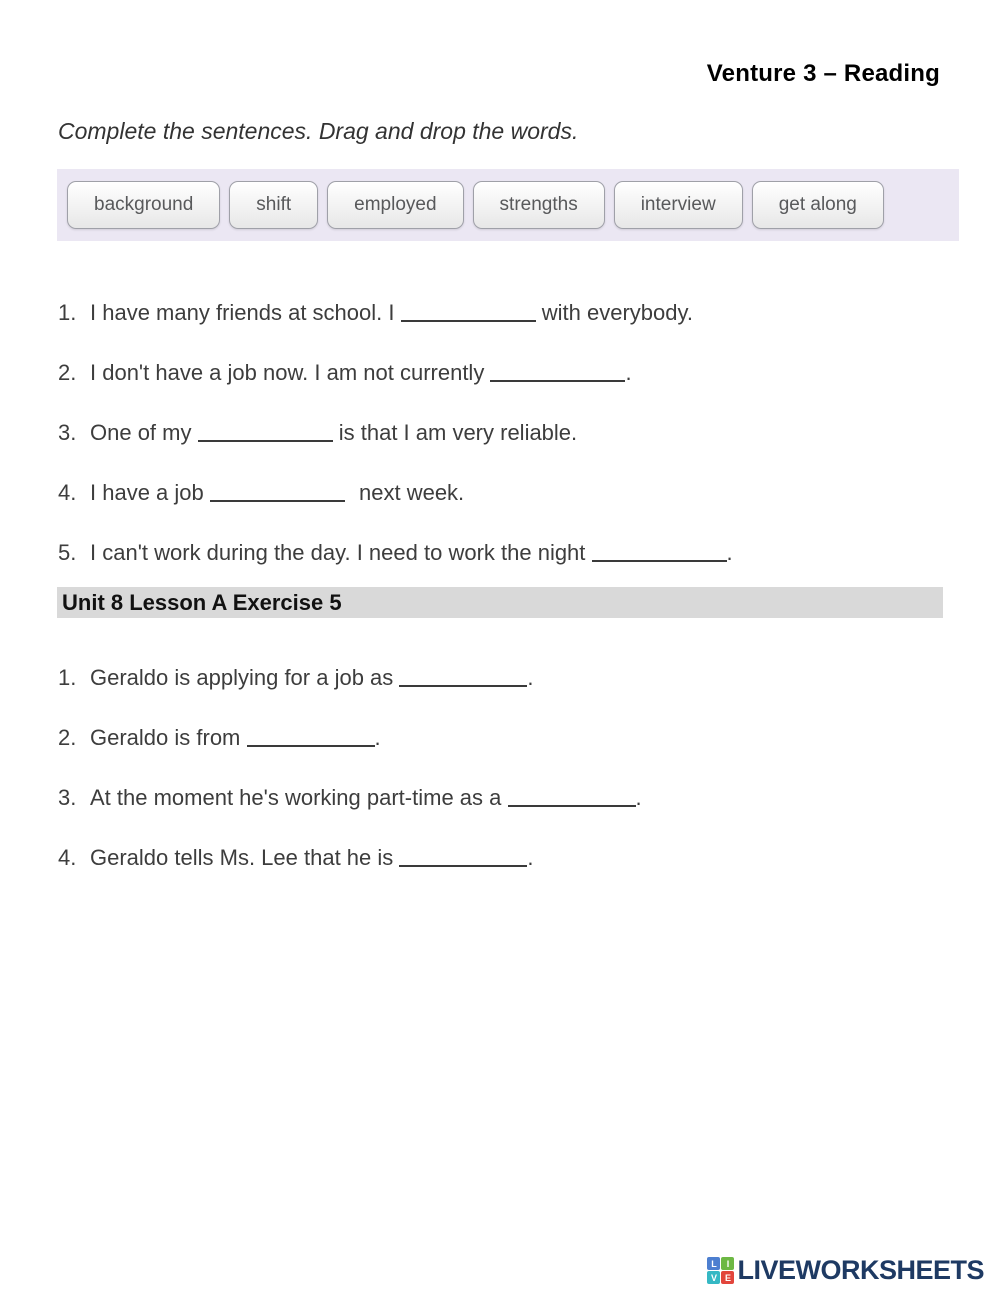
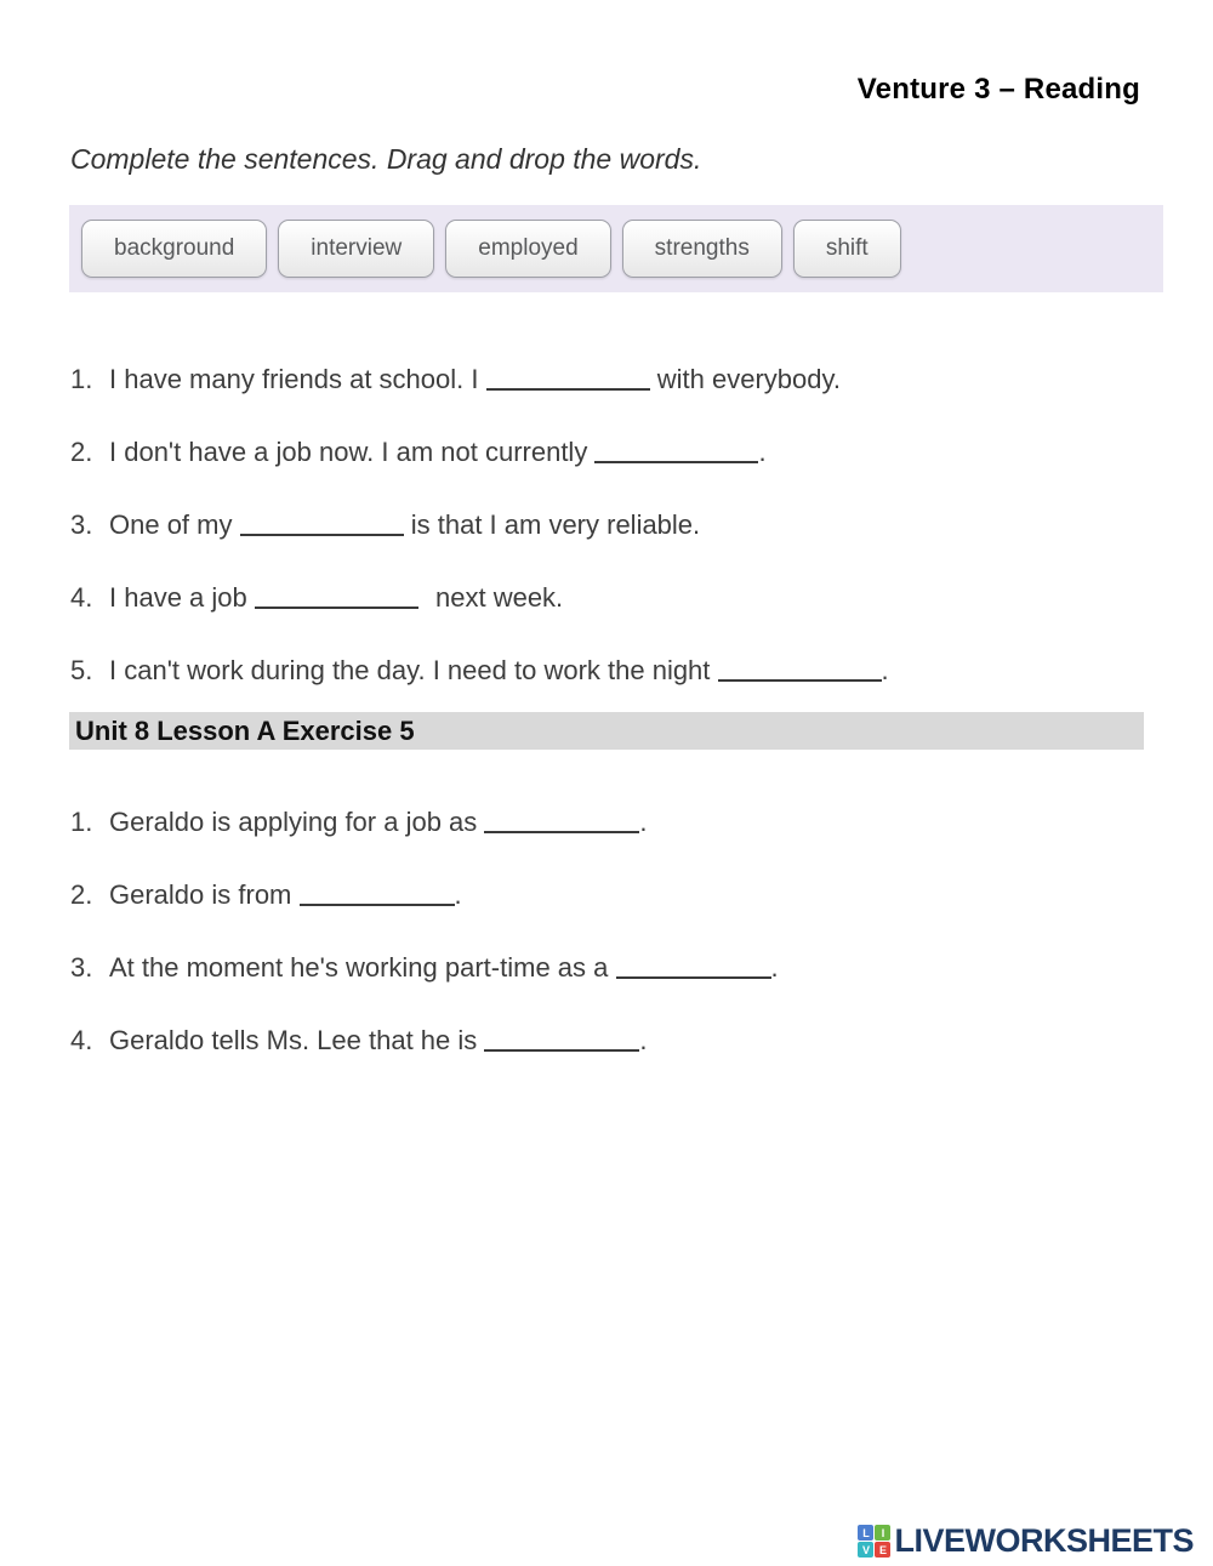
  Venture 3 – Reading
  Complete the sentences. Drag and drop the words.
  background
- shift
+ interview
  employed
  strengths
- interview
+ shift
- get along
  1.
  I have many friends at school. I with everybody.
  2.
  I don't have a job now. I am not currently .
  3.
  One of my is that I am very reliable.
  4.
  I have a job next week.
  5.
  I can't work during the day. I need to work the night .
  Unit 8 Lesson A Exercise 5
  1.
  Geraldo is applying for a job as .
  2.
  Geraldo is from .
  3.
  At the moment he's working part-time as a .
  4.
  Geraldo tells Ms. Lee that he is .
  L
  I
  V
  E
  LIVEWORKSHEETS
